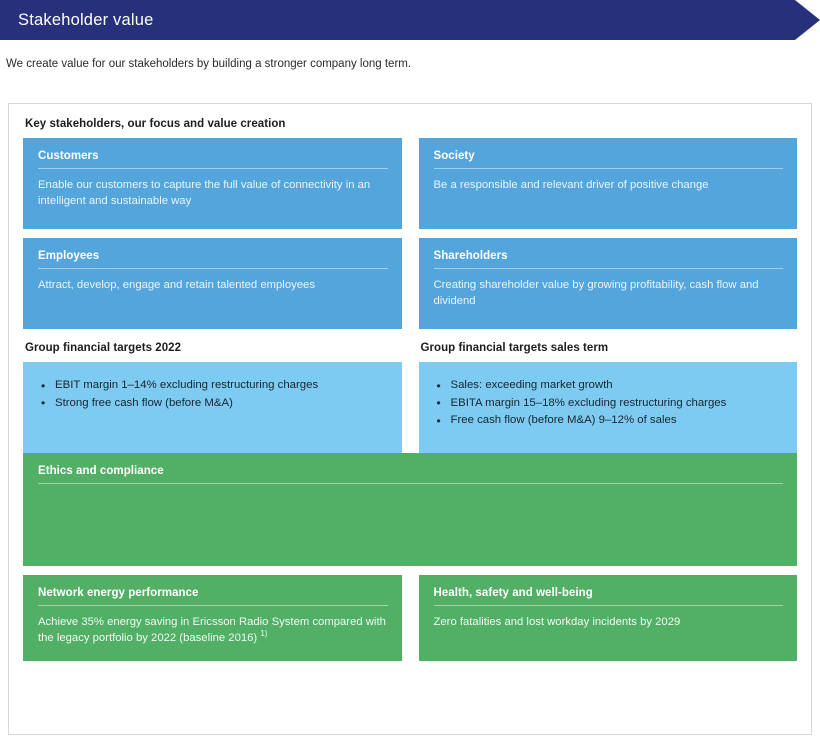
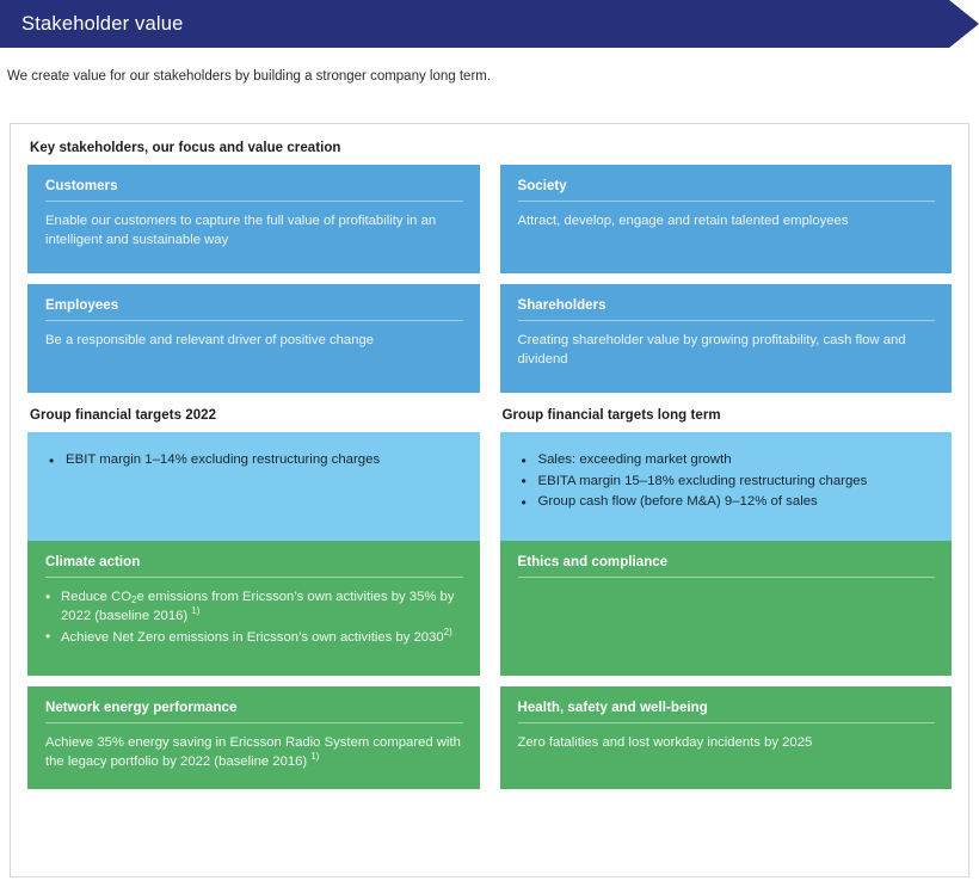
  Stakeholder value
  We create value for our stakeholders by building a stronger company long term.
  Key stakeholders, our focus and value creation
  Customers
- Enable our customers to capture the full value of connectivity in an intelligent and sustainable way
+ Enable our customers to capture the full value of profitability in an intelligent and sustainable way
  Society
- Be a responsible and relevant driver of positive change
+ Attract, develop, engage and retain talented employees
  Employees
- Attract, develop, engage and retain talented employees
+ Be a responsible and relevant driver of positive change
  Shareholders
  Creating shareholder value by growing profitability, cash flow and dividend
  Group financial targets 2022
- Group financial targets sales term
+ Group financial targets long term
  EBIT margin 1–14% excluding restructuring charges
- Strong free cash flow (before M&A)
  Sales: exceeding market growth
  EBITA margin 15–18% excluding restructuring charges
- Free cash flow (before M&A) 9–12% of sales
+ Group cash flow (before M&A) 9–12% of sales
+ Climate action
+ Reduce CO2e emissions from Ericsson’s own activities by 35% by 2022 (baseline 2016) 1)
+ Achieve Net Zero emissions in Ericsson’s own activities by 20302)
  Ethics and compliance
  Network energy performance
  Achieve 35% energy saving in Ericsson Radio System compared with the legacy portfolio by 2022 (baseline 2016) 1)
  Health, safety and well-being
- Zero fatalities and lost workday incidents by 2029
+ Zero fatalities and lost workday incidents by 2025
